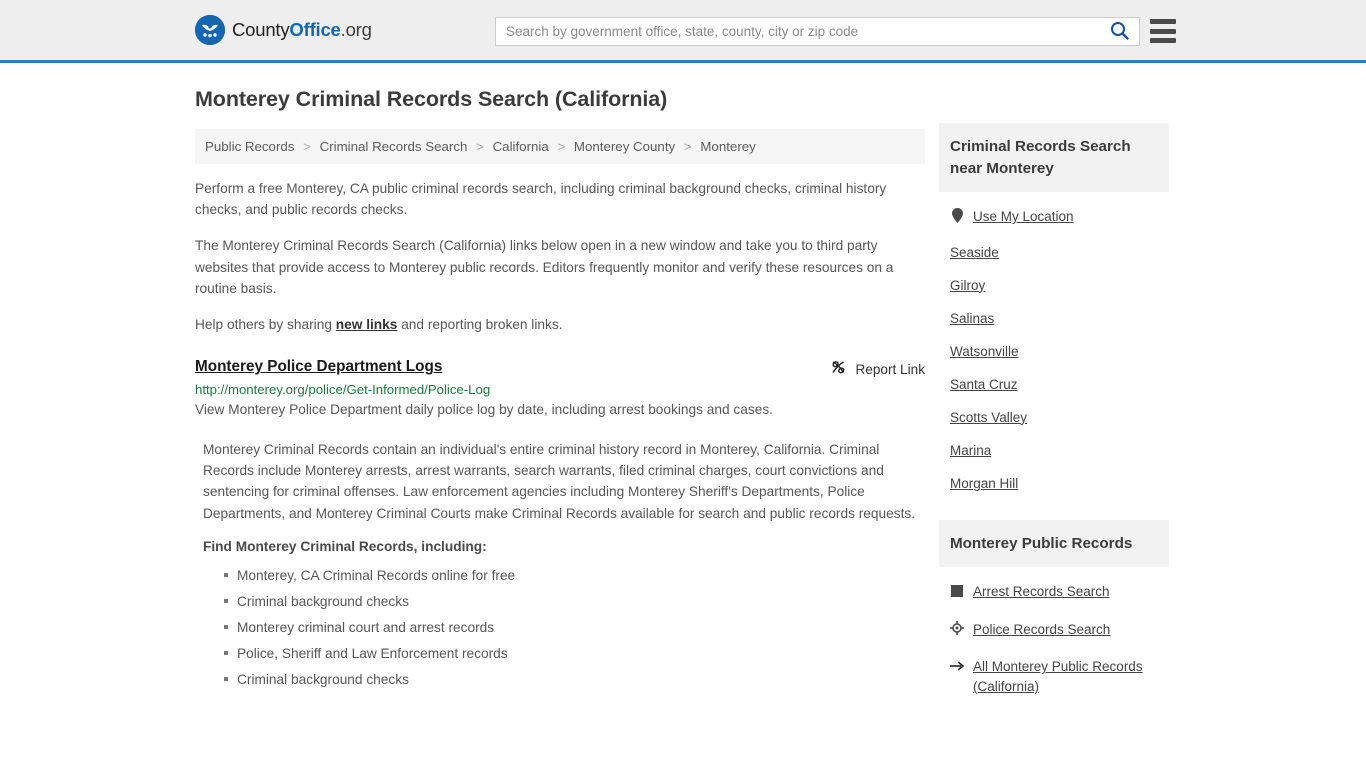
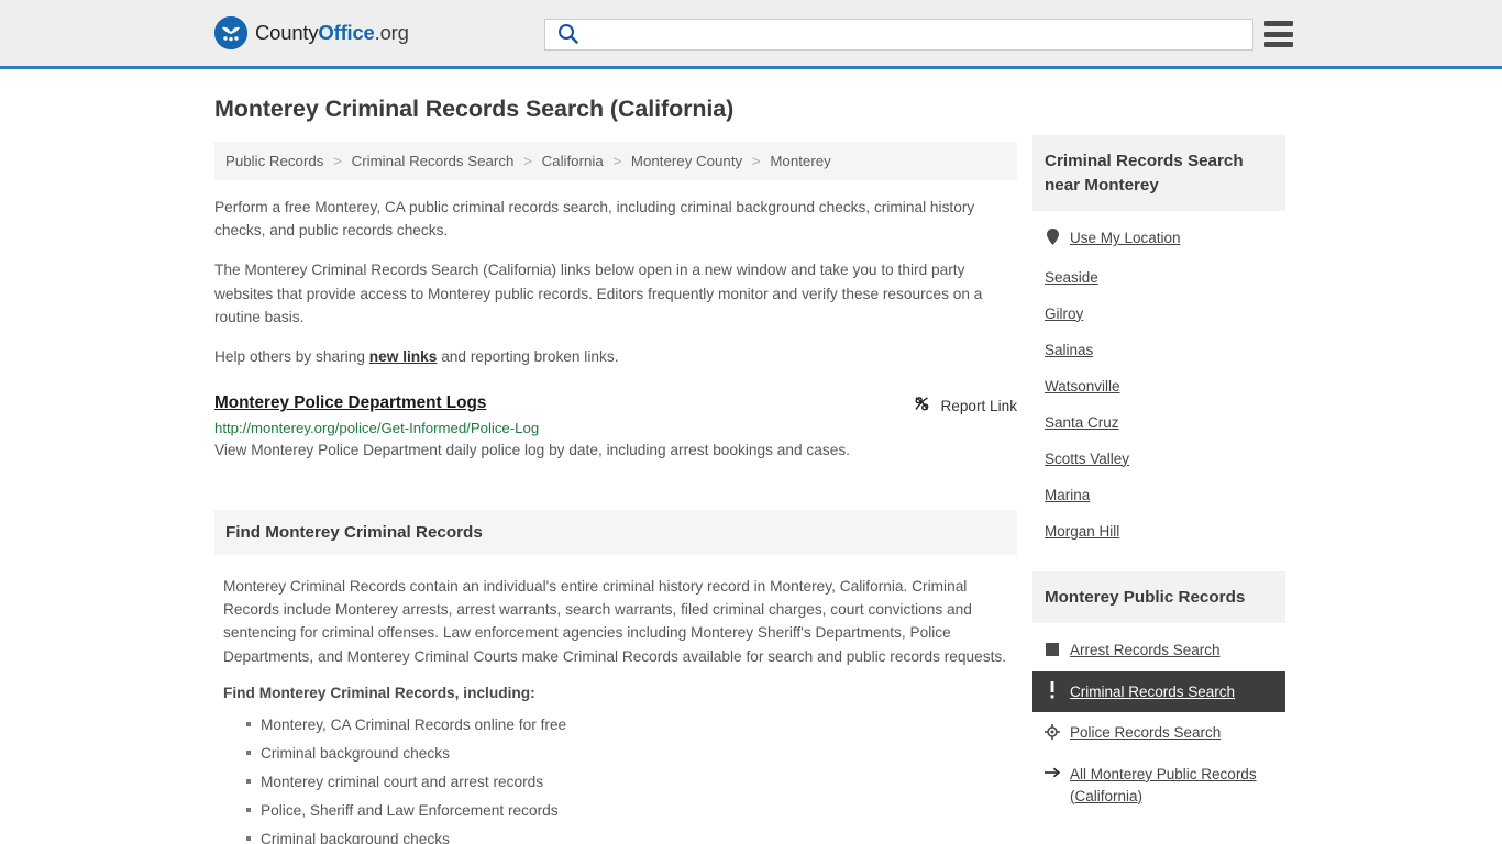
  CountyOffice.org
- Search by government office, state, county, city or zip code
  Monterey Criminal Records Search (California)
  Public Records > Criminal Records Search > California > Monterey County > Monterey
  Perform a free Monterey, CA public criminal records search, including criminal background checks, criminal history checks, and public records checks.
  The Monterey Criminal Records Search (California) links below open in a new window and take you to third party websites that provide access to Monterey public records. Editors frequently monitor and verify these resources on a routine basis.
  Help others by sharing new links and reporting broken links.
  Monterey Police Department Logs
  Report Link
  http://monterey.org/police/Get-Informed/Police-Log
  View Monterey Police Department daily police log by date, including arrest bookings and cases.
+ Find Monterey Criminal Records
  Monterey Criminal Records contain an individual's entire criminal history record in Monterey, California. Criminal Records include Monterey arrests, arrest warrants, search warrants, filed criminal charges, court convictions and sentencing for criminal offenses. Law enforcement agencies including Monterey Sheriff's Departments, Police Departments, and Monterey Criminal Courts make Criminal Records available for search and public records requests.
  Find Monterey Criminal Records, including:
  Monterey, CA Criminal Records online for free
  Criminal background checks
  Monterey criminal court and arrest records
  Police, Sheriff and Law Enforcement records
  Criminal background checks
  Criminal Records Search near Monterey
  Use My Location
  Seaside
  Gilroy
  Salinas
  Watsonville
  Santa Cruz
  Scotts Valley
  Marina
  Morgan Hill
  Monterey Public Records
  Arrest Records Search
+ Criminal Records Search
  Police Records Search
  All Monterey Public Records (California)
